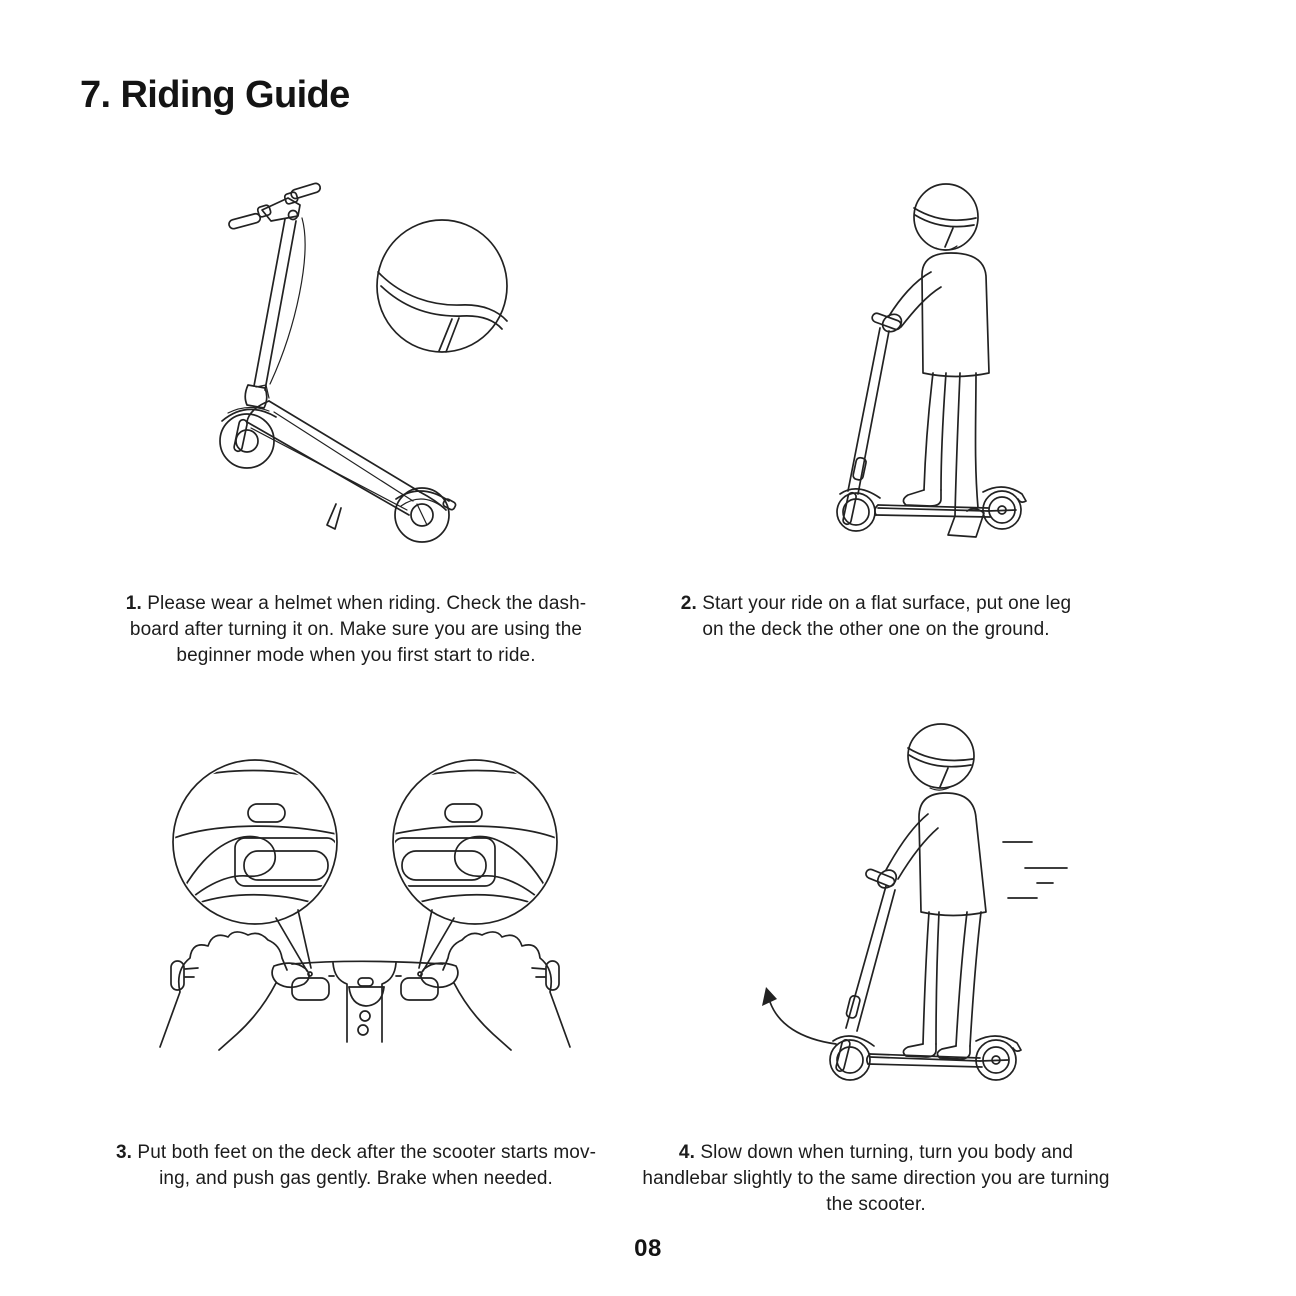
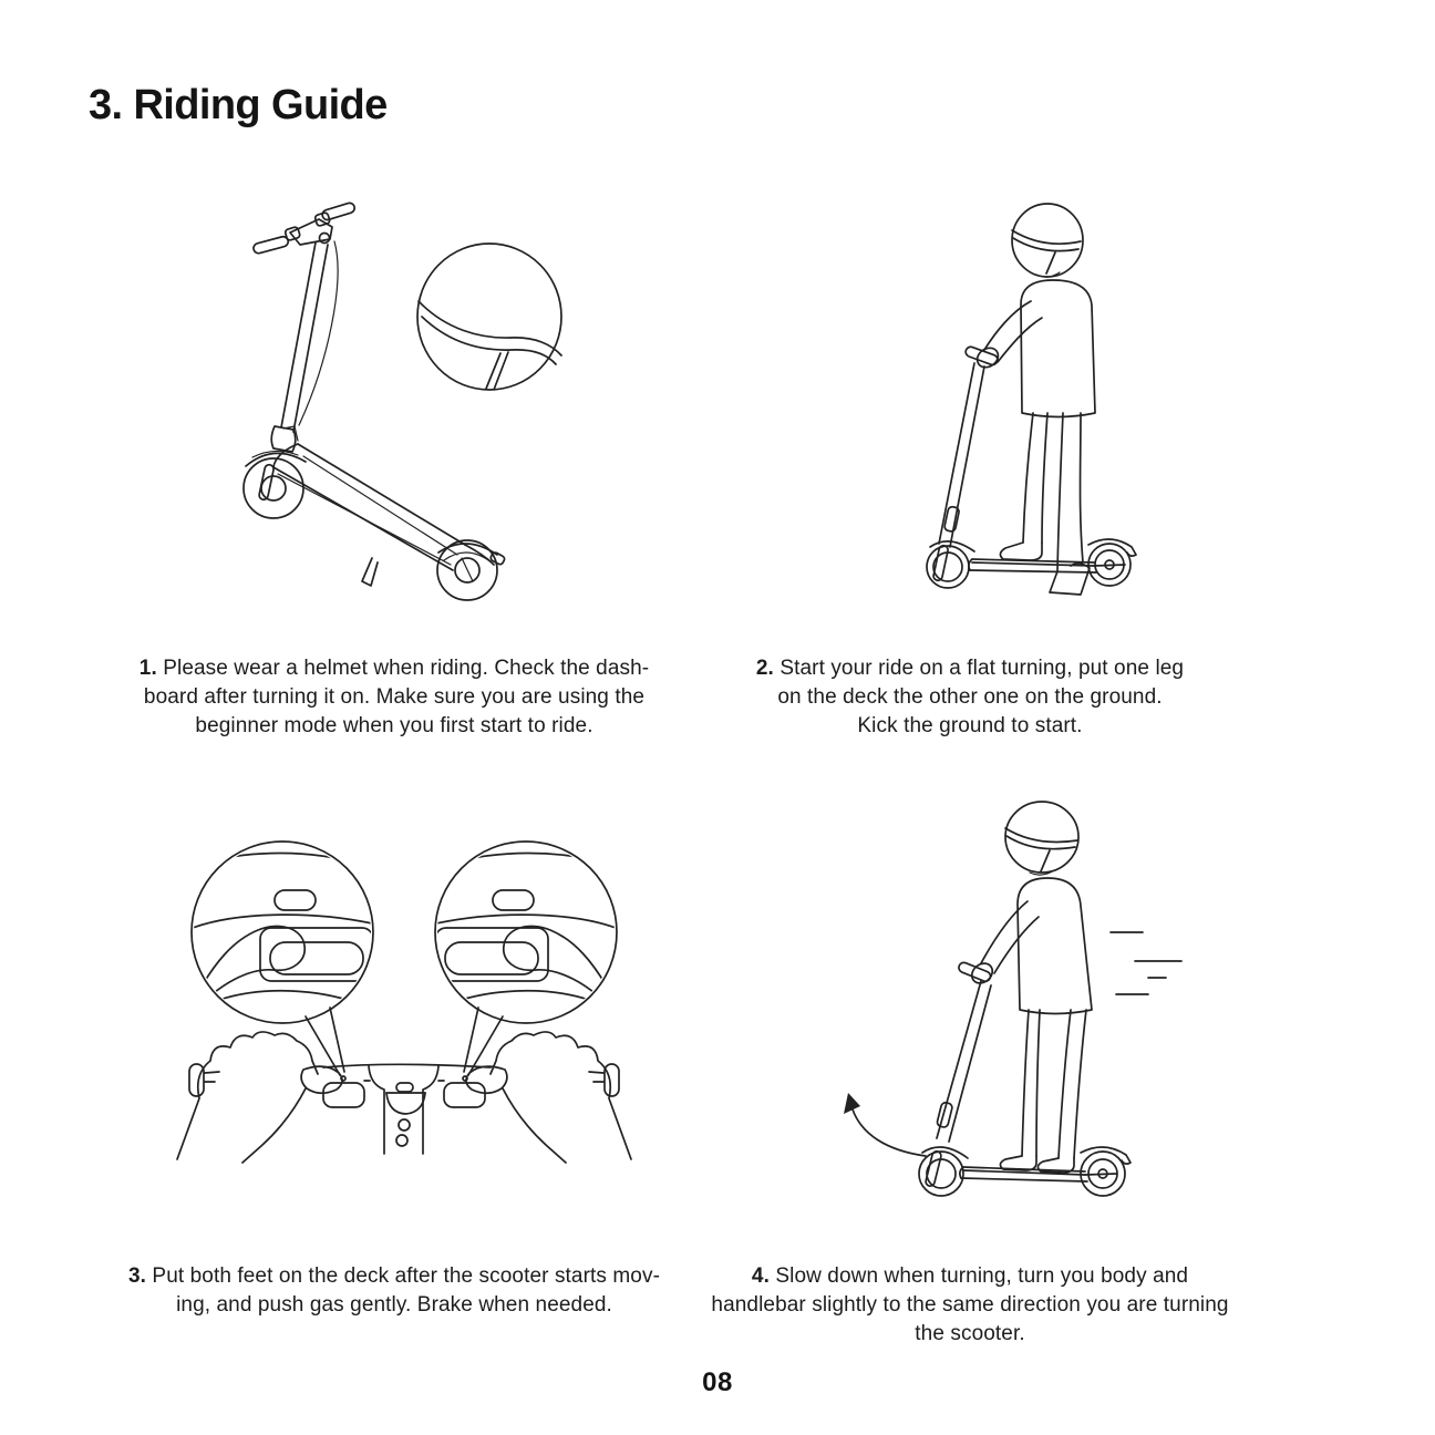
- 7. Riding Guide
+ 3. Riding Guide
  1. Please wear a helmet when riding. Check the dash-
  board after turning it on. Make sure you are using the
  beginner mode when you first start to ride.
- 2. Start your ride on a flat surface, put one leg
+ 2. Start your ride on a flat turning, put one leg
  on the deck the other one on the ground.
+ Kick the ground to start.
  3. Put both feet on the deck after the scooter starts mov-
  ing, and push gas gently. Brake when needed.
  4. Slow down when turning, turn you body and
  handlebar slightly to the same direction you are turning
  the scooter.
  08
